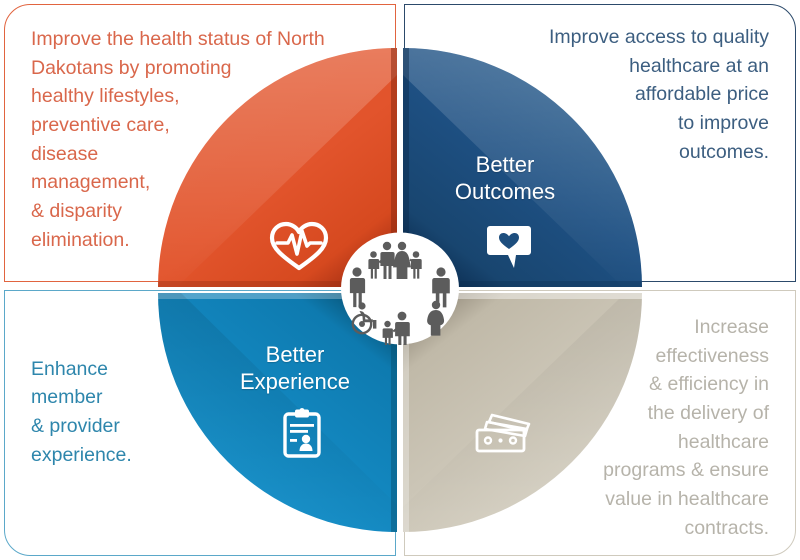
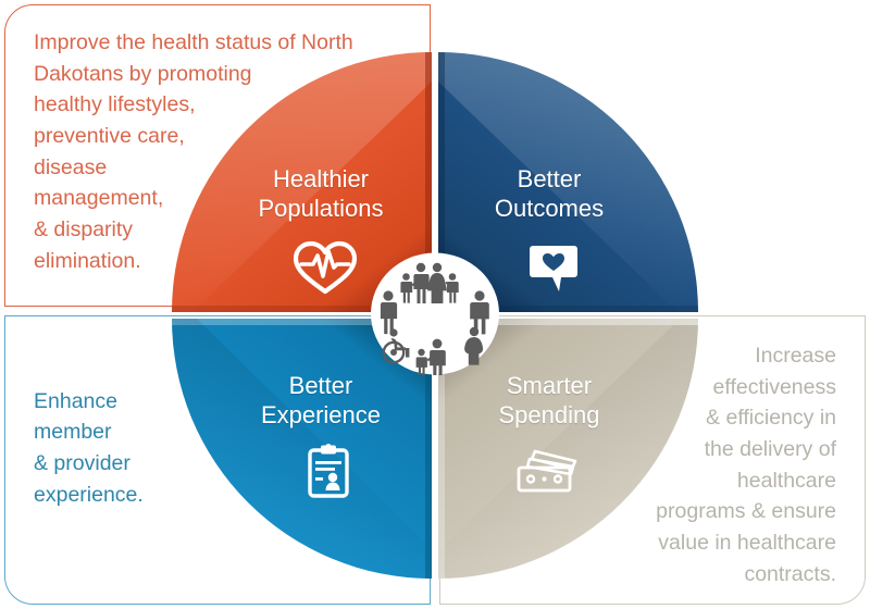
  Improve the health status of North
  Dakotans by promoting
  healthy lifestyles,
  preventive care,
  disease
  management,
  & disparity
  elimination.
- Improve access to quality
- healthcare at an
- affordable price
- to improve
- outcomes.
  Enhance
  member
  & provider
  experience.
  Increase
  effectiveness
  & efficiency in
  the delivery of
  healthcare
  programs & ensure
  value in healthcare
  contracts.
+ Healthier
+ Populations
  Better
  Outcomes
  Better
  Experience
+ Smarter
+ Spending
